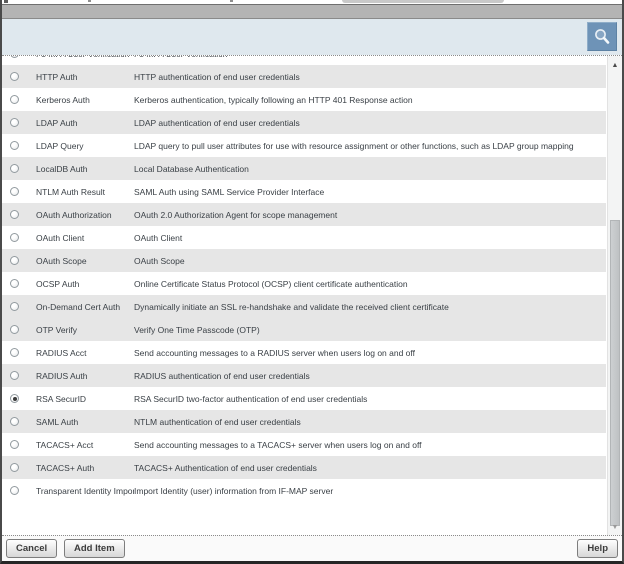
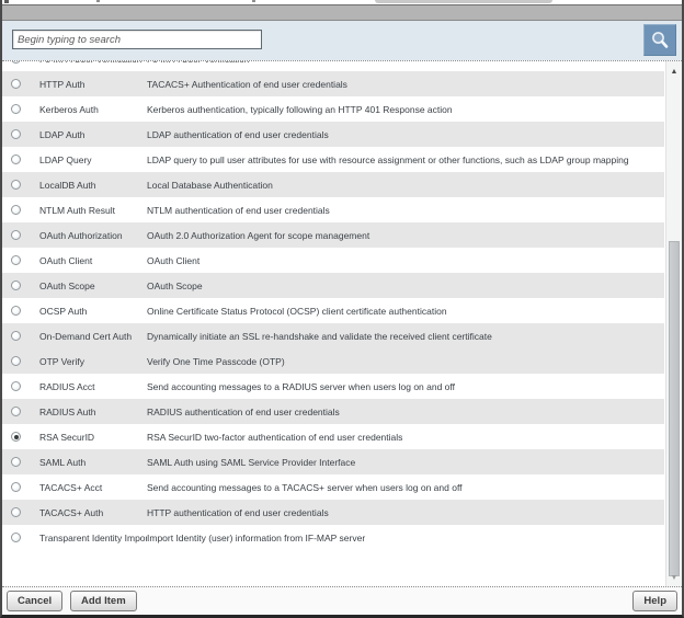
+ Begin typing to search
  HTTP Auth
- HTTP authentication of end user credentials
+ TACACS+ Authentication of end user credentials
  Kerberos Auth
  Kerberos authentication, typically following an HTTP 401 Response action
  LDAP Auth
  LDAP authentication of end user credentials
  LDAP Query
  LDAP query to pull user attributes for use with resource assignment or other functions, such as LDAP group mapping
  LocalDB Auth
  Local Database Authentication
  NTLM Auth Result
- SAML Auth using SAML Service Provider Interface
+ NTLM authentication of end user credentials
  OAuth Authorization
  OAuth 2.0 Authorization Agent for scope management
  OAuth Client
  OAuth Client
  OAuth Scope
  OAuth Scope
  OCSP Auth
  Online Certificate Status Protocol (OCSP) client certificate authentication
  On-Demand Cert Auth
  Dynamically initiate an SSL re-handshake and validate the received client certificate
  OTP Verify
  Verify One Time Passcode (OTP)
  RADIUS Acct
  Send accounting messages to a RADIUS server when users log on and off
  RADIUS Auth
  RADIUS authentication of end user credentials
  RSA SecurID
  RSA SecurID two-factor authentication of end user credentials
  SAML Auth
- NTLM authentication of end user credentials
+ SAML Auth using SAML Service Provider Interface
  TACACS+ Acct
  Send accounting messages to a TACACS+ server when users log on and off
  TACACS+ Auth
- TACACS+ Authentication of end user credentials
+ HTTP authentication of end user credentials
  Transparent Identity Impor
  Import Identity (user) information from IF-MAP server
  Cancel
  Add Item
  Help
